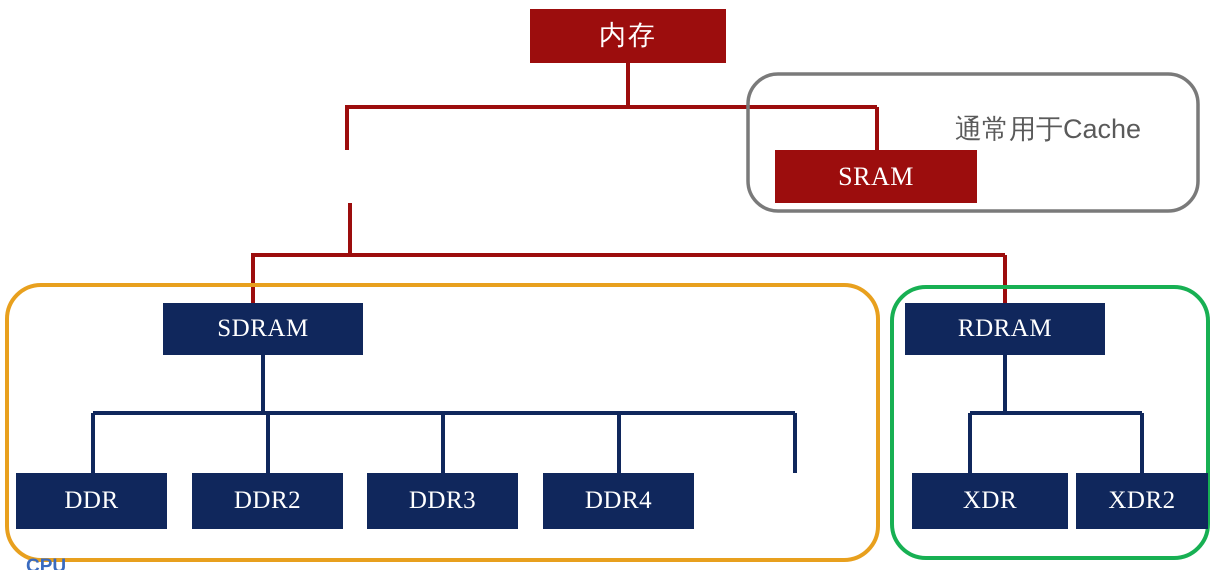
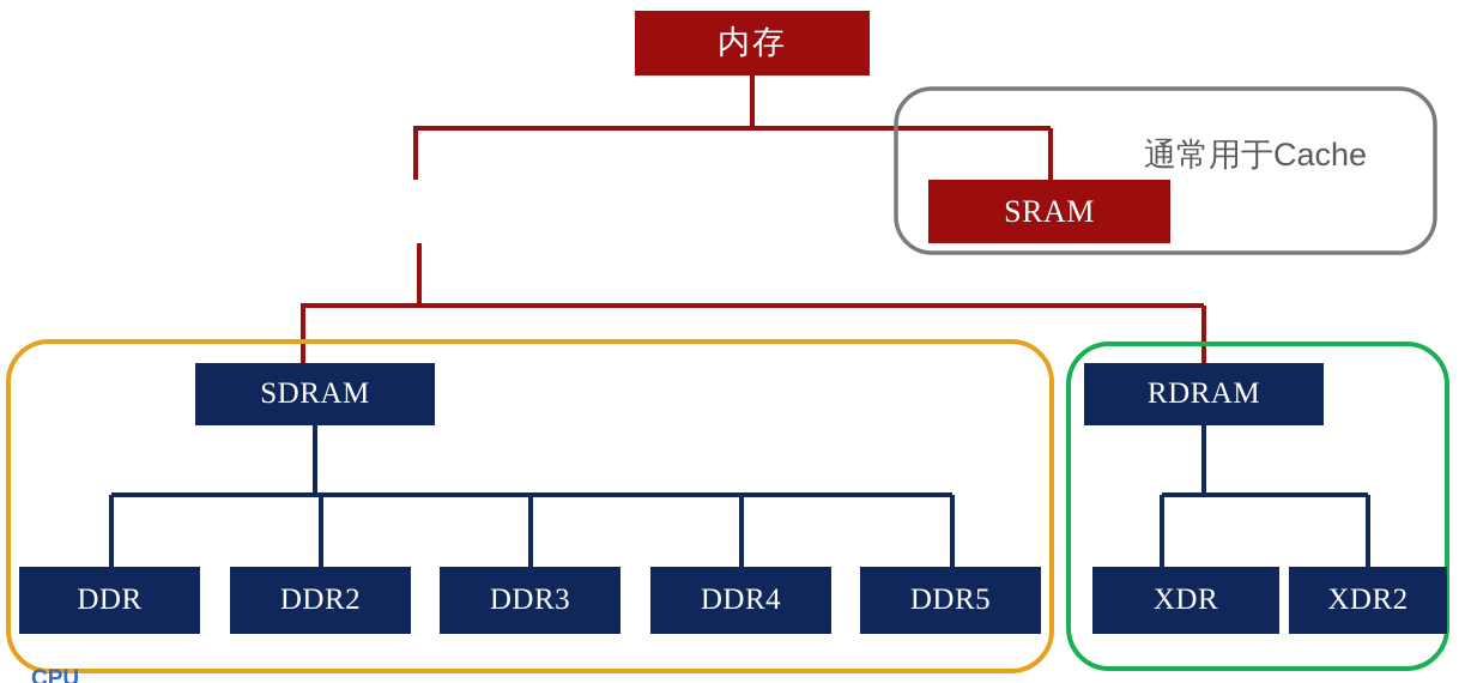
  通常用于Cache
  内存
  SRAM
  SDRAM
  RDRAM
  DDR
  DDR2
  DDR3
  DDR4
+ DDR5
  XDR
  XDR2
  CPU
